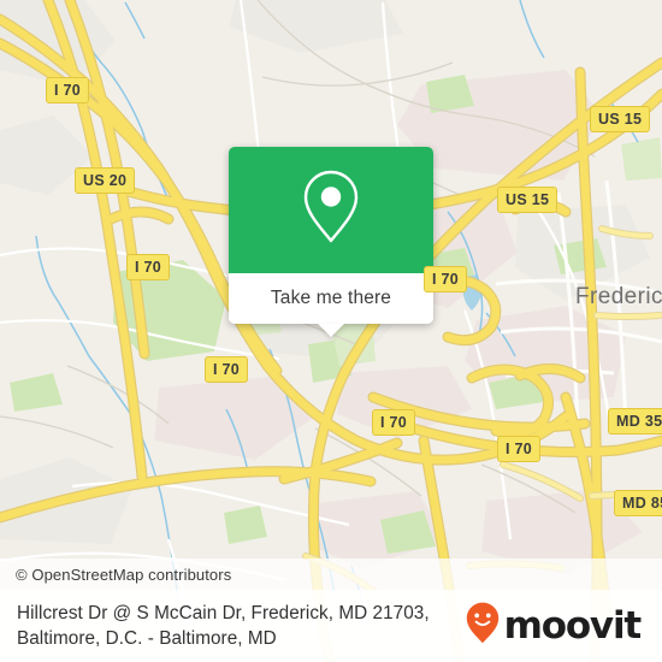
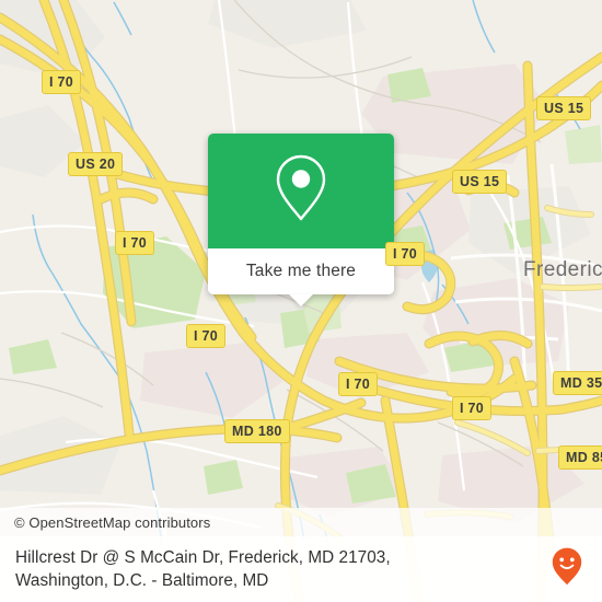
  I 70
  US 20
  I 70
  I 70
+ MD 180
  I 70
  I 70
  US 15
  US 15
  MD 35
  MD 8
  I 70
  Frederic
  Take me there
  © OpenStreetMap contributors
  Hillcrest Dr @ S McCain Dr, Frederick, MD 21703,
- Baltimore, D.C. - Baltimore, MD
+ Washington, D.C. - Baltimore, MD
- moovit
